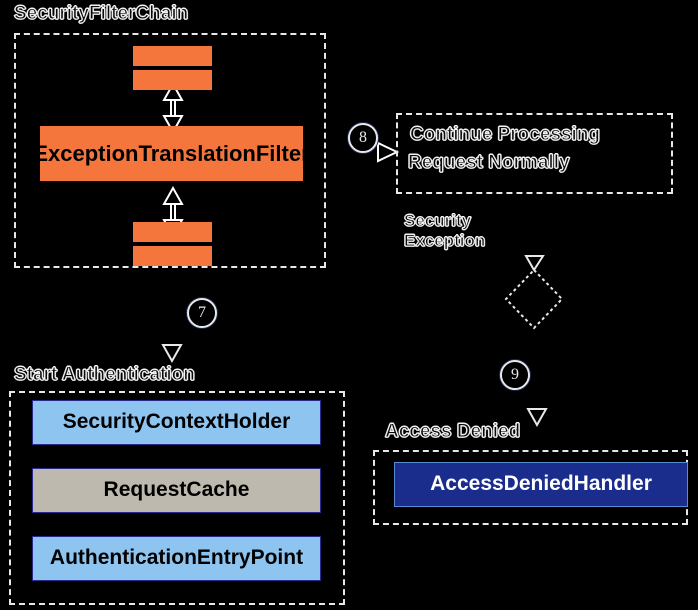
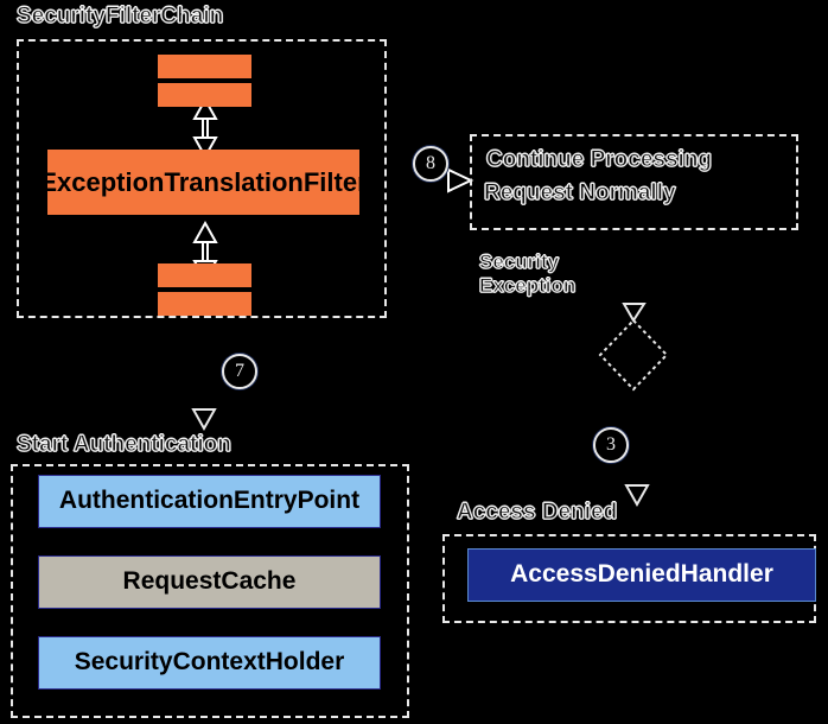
  SecurityFilterChain
  ExceptionTranslationFilter
  8
  Continue Processing
  Request Normally
  Security
  Exception
  7
- 9
+ 3
  Start Authentication
- SecurityContextHolder
+ AuthenticationEntryPoint
  RequestCache
- AuthenticationEntryPoint
+ SecurityContextHolder
  Access Denied
  AccessDeniedHandler
